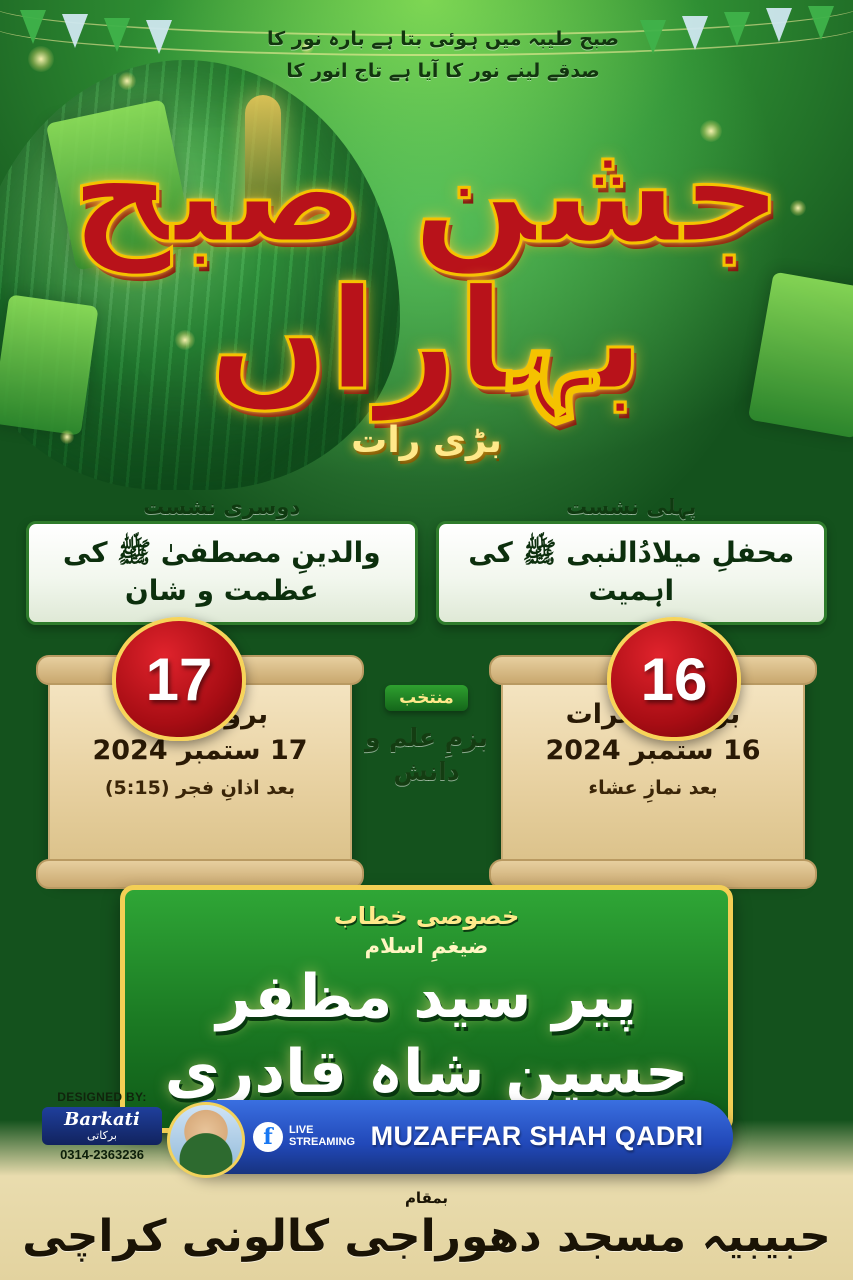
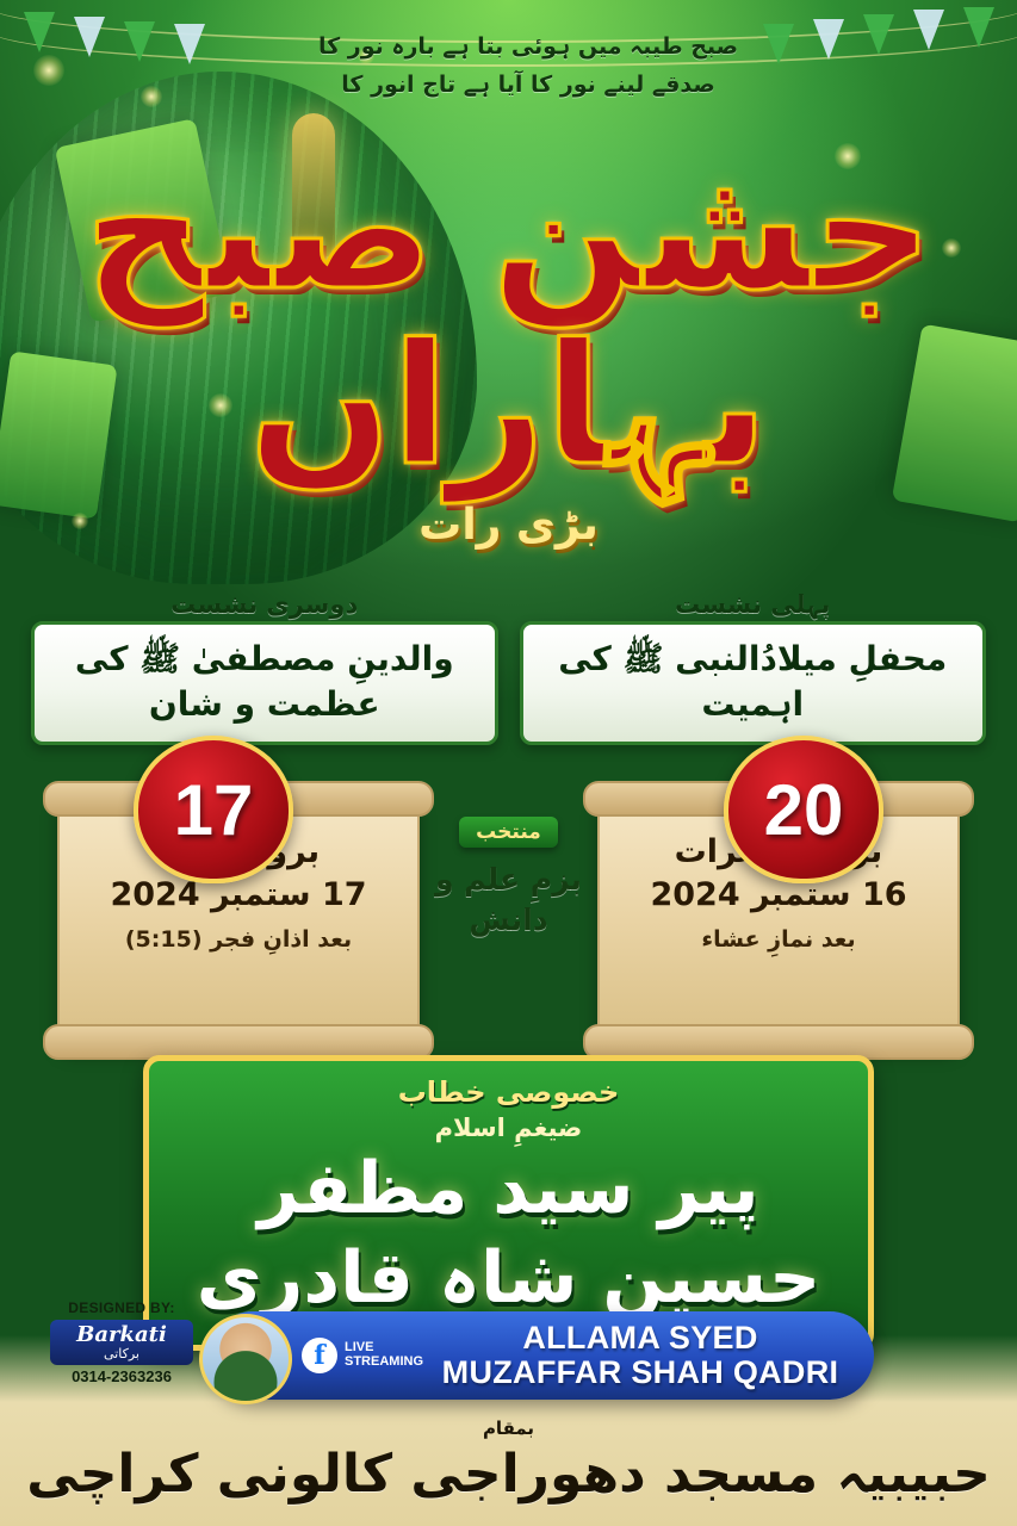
  صبح طیبہ میں ہوئی بتا ہے بارہ نور کا
  صدقے لینے نور کا آیا ہے تاج انور کا
  جشن صبح بہاراں
  بڑی رات
  پہلی نشست
  محفلِ میلادُالنبی ﷺ کی اہمیت
  دوسری نشست
  والدینِ مصطفیٰ ﷺ کی عظمت و شان
  16 ستمبر 2024
  بعد نمازِ عشاء
- 16
+ 20
  17 ستمبر 2024
  بعد اذانِ فجر (5:15)
  17
  منتخب
  بزمِ علم و دانش
  خصوصی خطاب
  ضیغمِ اسلام
  پیر سید مظفر حسین شاہ قادری
  DESIGNED BY:
  Barkati
  برکاتی
  0314-2363236
  f
  LIVE
  STREAMING
+ ALLAMA SYED
  MUZAFFAR SHAH QADRI
  بمقام
  حبیبیہ مسجد دھوراجی کالونی کراچی
